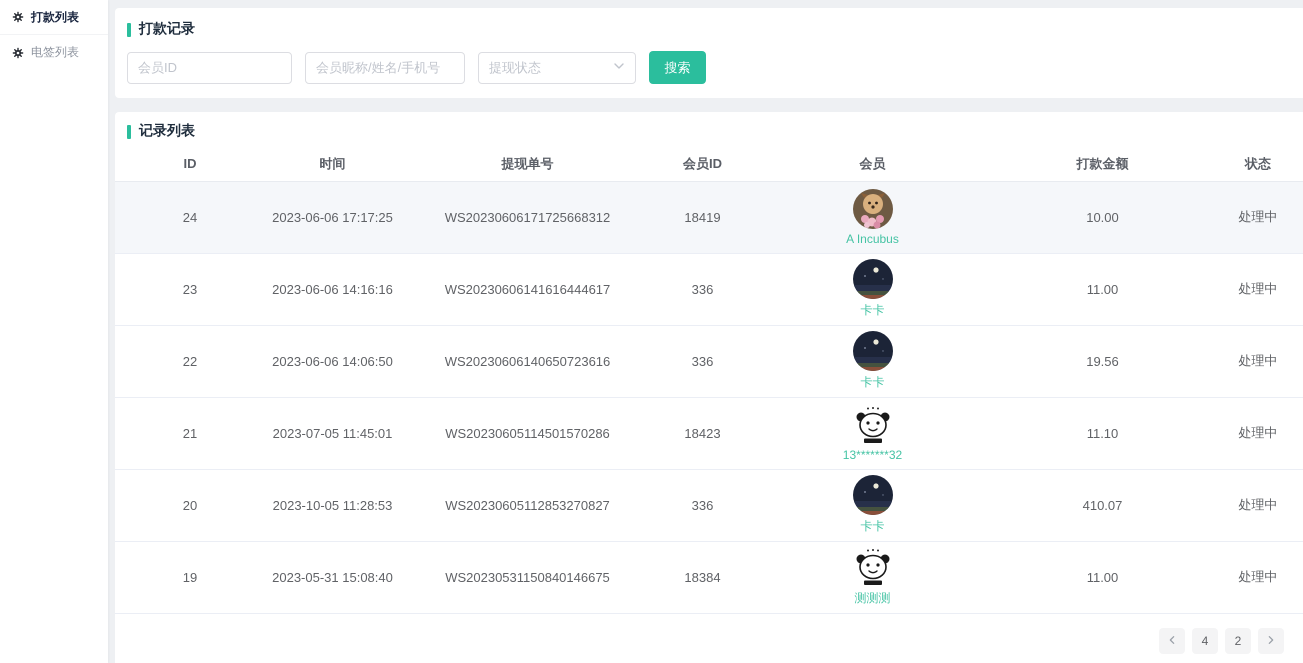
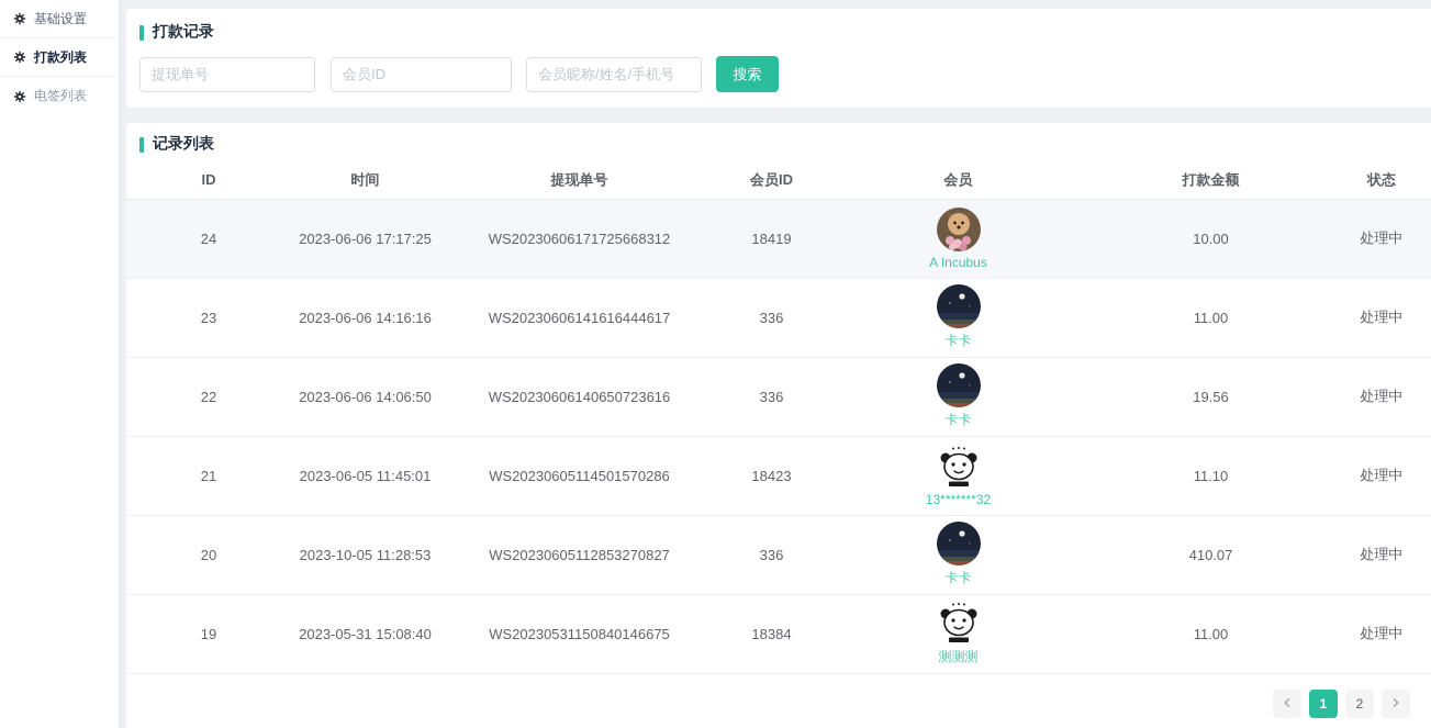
+ 基础设置
  打款列表
  电签列表
  打款记录
+ 提现单号
  会员ID
  会员昵称/姓名/手机号
- 提现状态
  搜索
  记录列表
  ID	时间	提现单号	会员ID	会员	打款金额	状态
  24	2023-06-06 17:17:25	WS20230606171725668312	18419	A Incubus	10.00	处理中
  23	2023-06-06 14:16:16	WS20230606141616444617	336	卡卡	11.00	处理中
  22	2023-06-06 14:06:50	WS20230606140650723616	336	卡卡	19.56	处理中
- 21	2023-07-05 11:45:01	WS20230605114501570286	18423	13*******32	11.10	处理中
+ 21	2023-06-05 11:45:01	WS20230605114501570286	18423	13*******32	11.10	处理中
  20	2023-10-05 11:28:53	WS20230605112853270827	336	卡卡	410.07	处理中
  19	2023-05-31 15:08:40	WS20230531150840146675	18384	测测测	11.00	处理中
- 4
+ 1
  2
